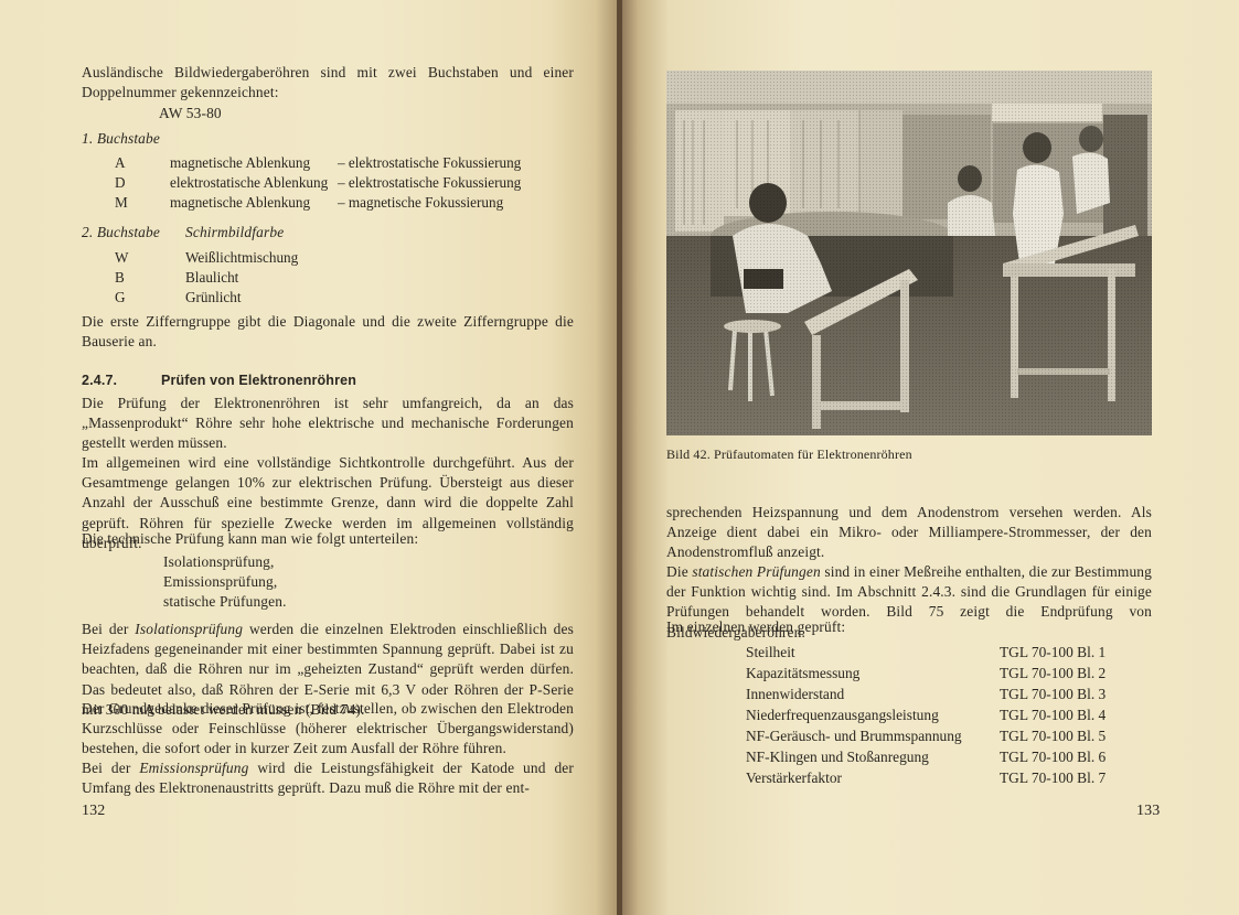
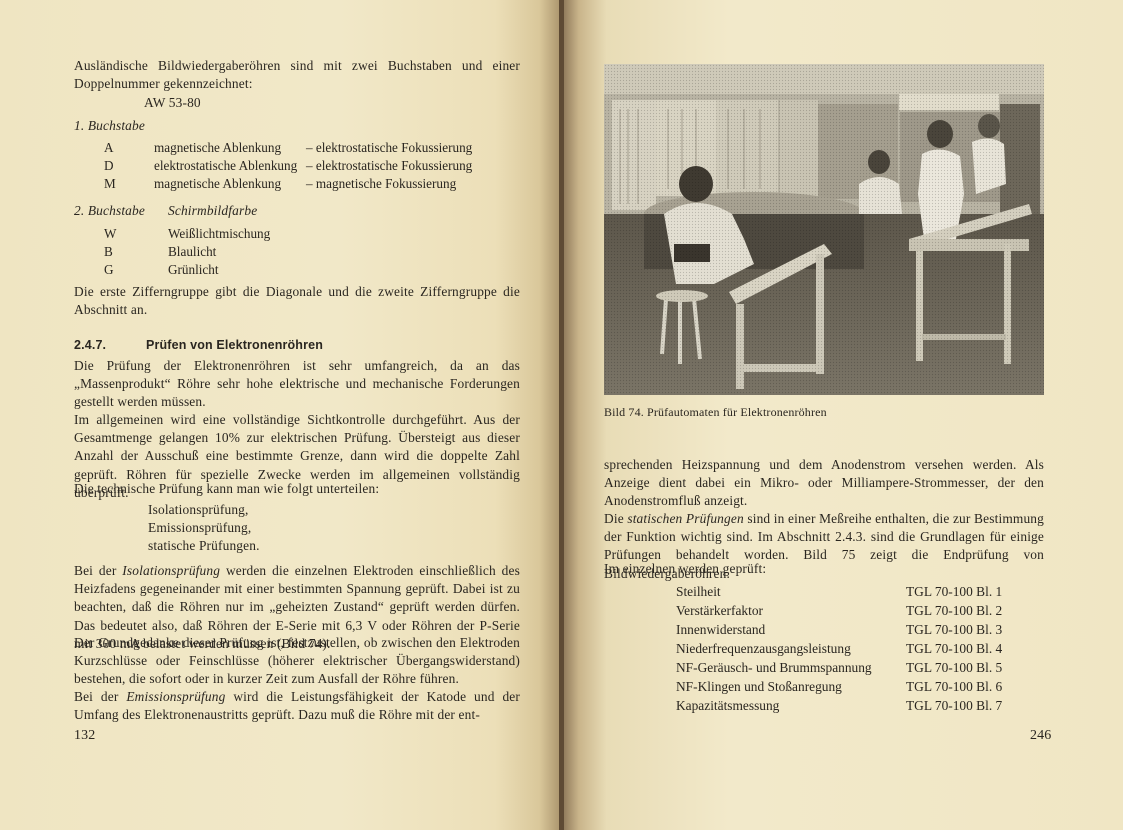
  Ausländische Bildwiedergaberöhren sind mit zwei Buchstaben und einer Doppelnummer gekennzeichnet:
  AW 53-80
  1. Buchstabe
  A
  magnetische Ablenkung
  – elektrostatische Fokussierung
  D
  elektrostatische Ablenkung
  – elektrostatische Fokussierung
  M
  magnetische Ablenkung
  – magnetische Fokussierung
  2. Buchstabe
  Schirmbildfarbe
  W
  Weißlichtmischung
  B
  Blaulicht
  G
  Grünlicht
- Die erste Zifferngruppe gibt die Diagonale und die zweite Zifferngruppe die Bauserie an.
+ Die erste Zifferngruppe gibt die Diagonale und die zweite Zifferngruppe die Abschnitt an.
  2.4.7.
  Prüfen von Elektronenröhren
  Die Prüfung der Elektronenröhren ist sehr umfangreich, da an das „Massenprodukt“ Röhre sehr hohe elektrische und mechanische Forderungen gestellt werden müssen.
  Im allgemeinen wird eine vollständige Sichtkontrolle durchgeführt. Aus der Gesamtmenge gelangen 10% zur elektrischen Prüfung. Übersteigt aus dieser Anzahl der Ausschuß eine bestimmte Grenze, dann wird die doppelte Zahl geprüft. Röhren für spezielle Zwecke werden im allgemeinen vollständig überprüft.
  Die technische Prüfung kann man wie folgt unterteilen:
  Isolationsprüfung,
  Emissionsprüfung,
  statische Prüfungen.
  Bei der Isolationsprüfung werden die einzelnen Elektroden einschließlich des Heizfadens gegeneinander mit einer bestimmten Spannung geprüft. Dabei ist zu beachten, daß die Röhren nur im „geheizten Zustand“ geprüft werden dürfen. Das bedeutet also, daß Röhren der E-Serie mit 6,3 V oder Röhren der P-Serie mit 300 mA belastet werden müssen (Bild 74).
  Der Grundgedanke dieser Prüfung ist, festzustellen, ob zwischen den Elektroden Kurzschlüsse oder Feinschlüsse (höherer elektrischer Übergangswiderstand) bestehen, die sofort oder in kurzer Zeit zum Ausfall der Röhre führen.
  Bei der Emissionsprüfung wird die Leistungsfähigkeit der Katode und der Umfang des Elektronenaustritts geprüft. Dazu muß die Röhre mit der ent-
  132
- Bild 42. Prüfautomaten für Elektronenröhren
+ Bild 74. Prüfautomaten für Elektronenröhren
  sprechenden Heizspannung und dem Anodenstrom versehen werden. Als Anzeige dient dabei ein Mikro- oder Milliampere-Strommesser, der den Anodenstromfluß anzeigt.
  Die statischen Prüfungen sind in einer Meßreihe enthalten, die zur Bestimmung der Funktion wichtig sind. Im Abschnitt 2.4.3. sind die Grundlagen für einige Prüfungen behandelt worden. Bild 75 zeigt die Endprüfung von Bildwiedergaberöhren.
  Im einzelnen werden geprüft:
  Steilheit
  TGL 70-100 Bl. 1
- Kapazitätsmessung
+ Verstärkerfaktor
  TGL 70-100 Bl. 2
  Innenwiderstand
  TGL 70-100 Bl. 3
  Niederfrequenzausgangsleistung
  TGL 70-100 Bl. 4
  NF-Geräusch- und Brummspannung
  TGL 70-100 Bl. 5
  NF-Klingen und Stoßanregung
  TGL 70-100 Bl. 6
- Verstärkerfaktor
+ Kapazitätsmessung
  TGL 70-100 Bl. 7
- 133
+ 246
